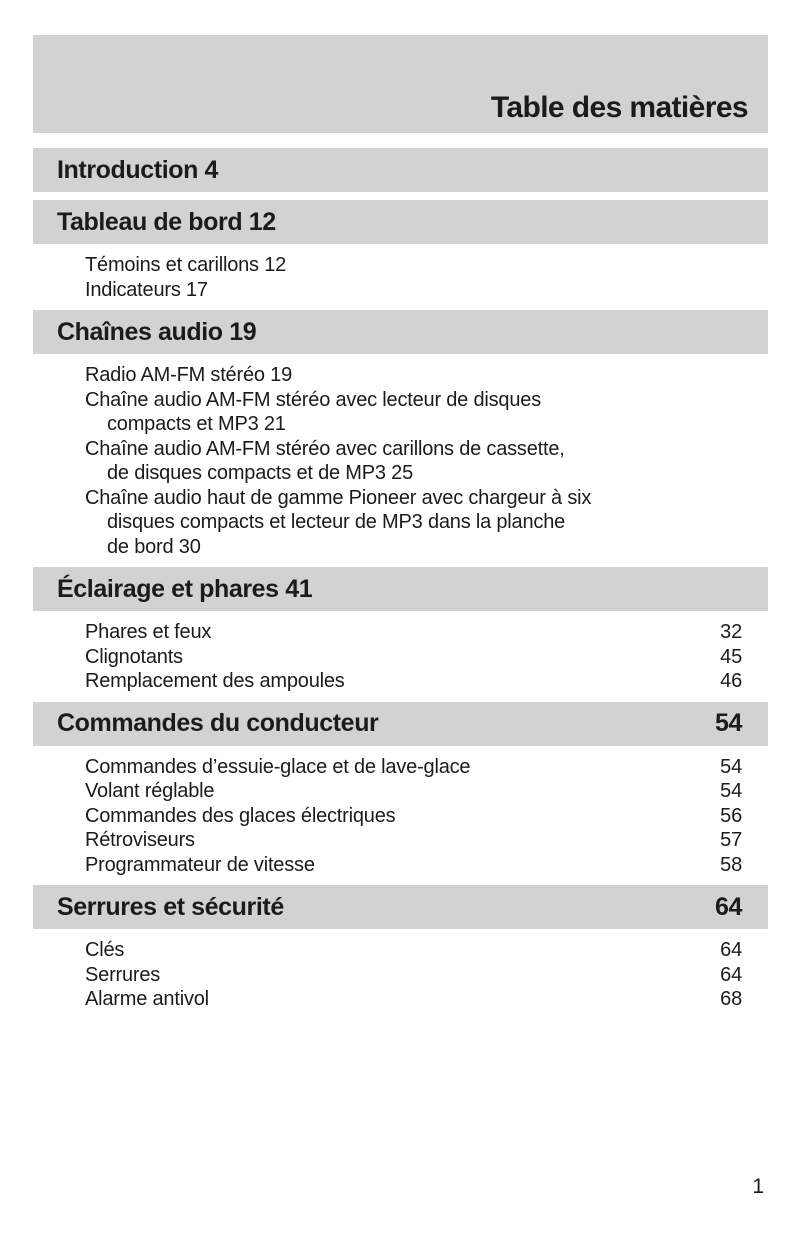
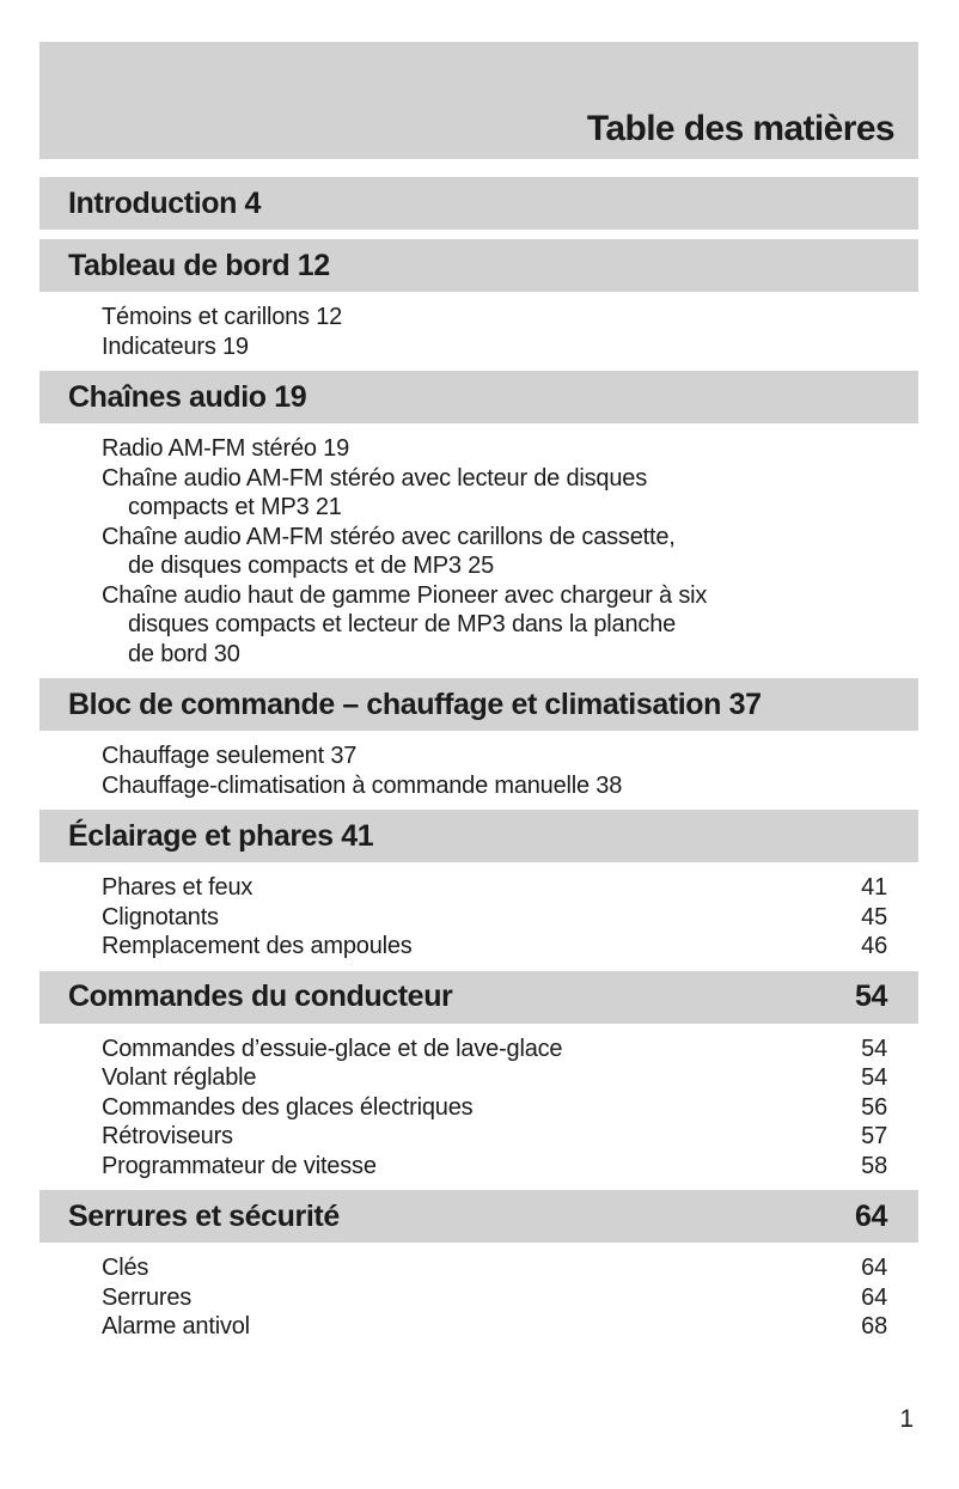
  Table des matières
  Introduction 4
  Tableau de bord 12
  Témoins et carillons 12
- Indicateurs 17
+ Indicateurs 19
  Chaînes audio 19
  Radio AM-FM stéréo 19
  Chaîne audio AM-FM stéréo avec lecteur de disques
  compacts et MP3 21
  Chaîne audio AM-FM stéréo avec carillons de cassette,
  de disques compacts et de MP3 25
  Chaîne audio haut de gamme Pioneer avec chargeur à six
  disques compacts et lecteur de MP3 dans la planche
  de bord 30
+ Bloc de commande – chauffage et climatisation 37
+ Chauffage seulement 37
+ Chauffage-climatisation à commande manuelle 38
  Éclairage et phares 41
  Phares et feux
- 32
+ 41
  Clignotants
  45
  Remplacement des ampoules
  46
  Commandes du conducteur
  54
  Commandes d’essuie-glace et de lave-glace
  54
  Volant réglable
  54
  Commandes des glaces électriques
  56
  Rétroviseurs
  57
  Programmateur de vitesse
  58
  Serrures et sécurité
  64
  Clés
  64
  Serrures
  64
  Alarme antivol
  68
  1
